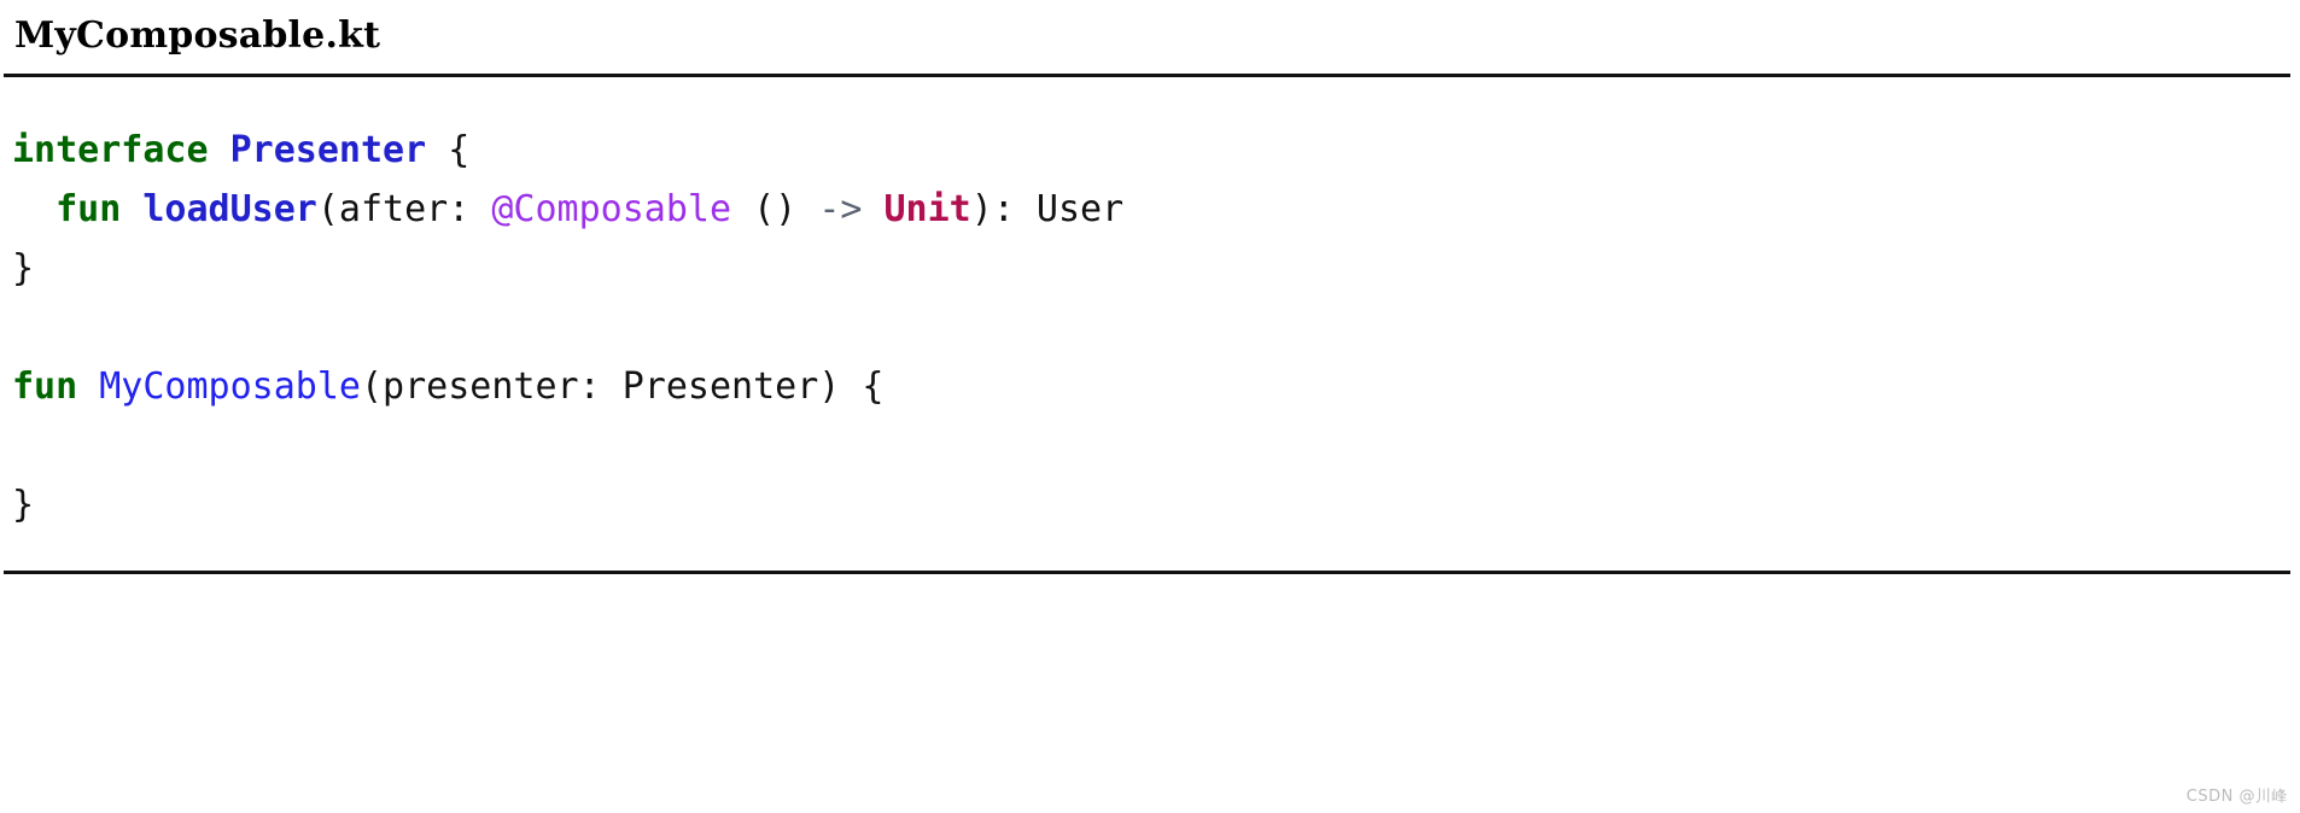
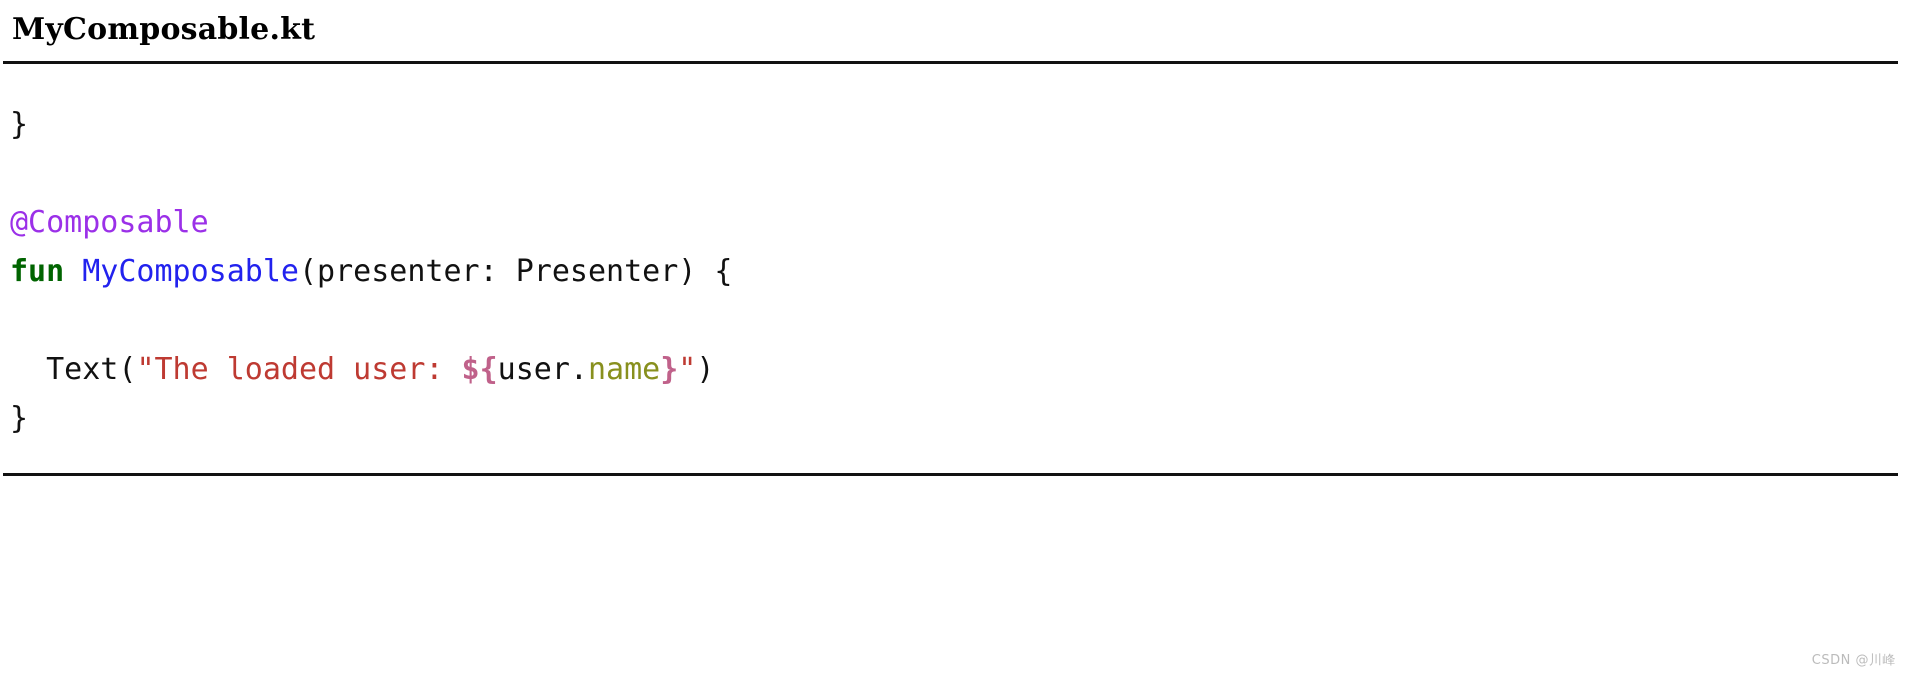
  MyComposable.kt
- interface Presenter {
- fun loadUser(after: @Composable () -> Unit): User
  }
+ @Composable
  fun MyComposable(presenter: Presenter) {
+ Text("The loaded user: ${user.name}")
  }
  CSDN @川峰
